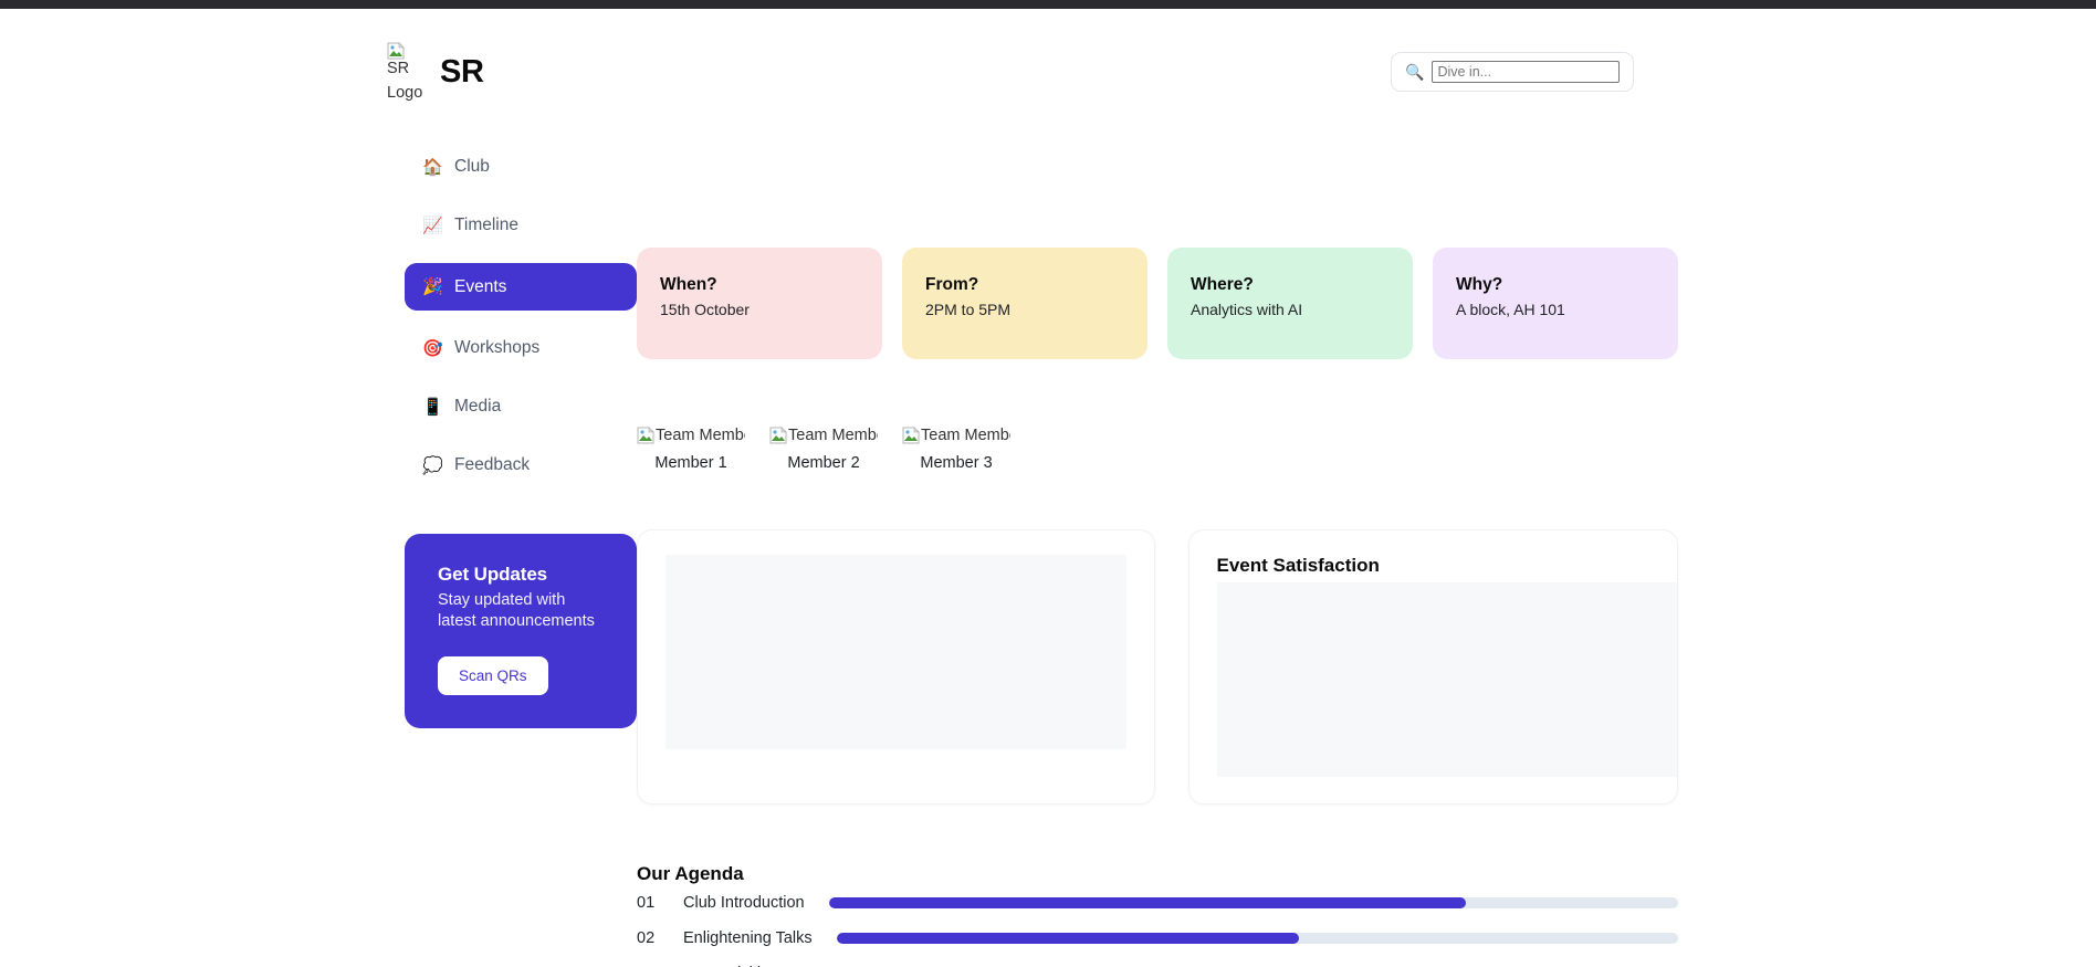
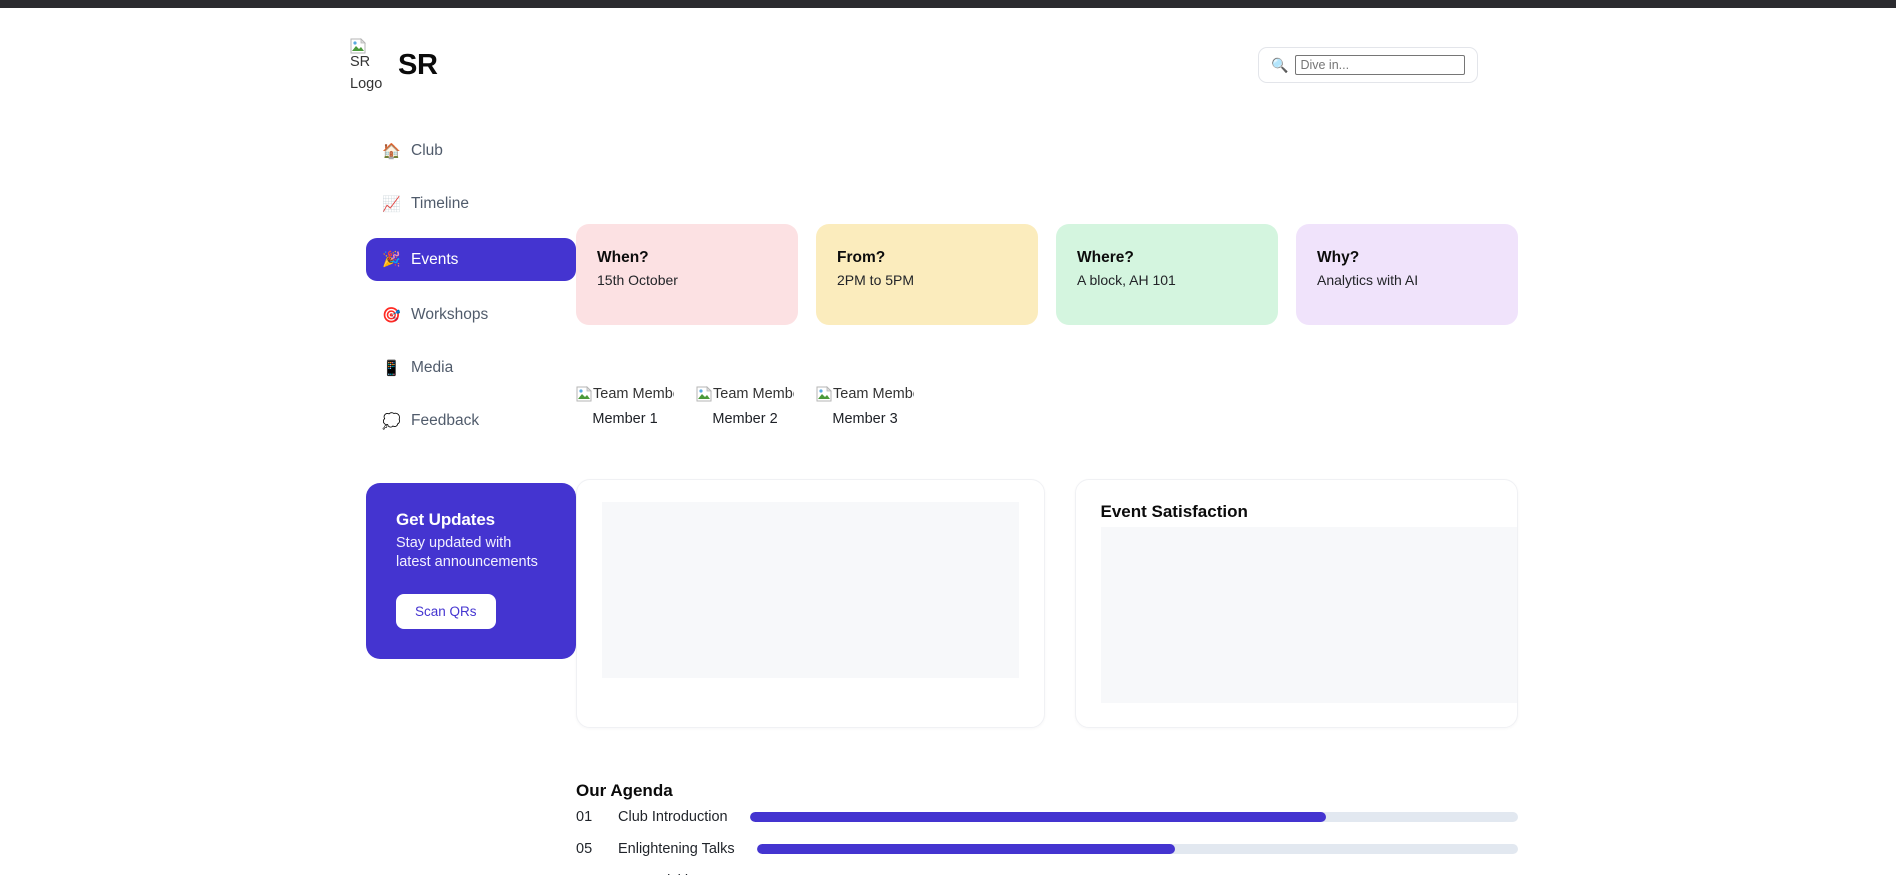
  SR Logo
  SR
  🔍
  Dive in...
  🏠
  Club
  📈
  Timeline
  🎉
  Events
  🎯
  Workshops
  📱
  Media
  💭
  Feedback
  Get Updates
  Stay updated with latest announcements
  Scan QRs
  When?
  15th October
  From?
  2PM to 5PM
  Where?
- Analytics with AI
+ A block, AH 101
  Why?
- A block, AH 101
+ Analytics with AI
  Team Memb
  Member 1
  Team Memb
  Member 2
  Team Memb
  Member 3
  Event Satisfaction
  Our Agenda
  01
  Club Introduction
- 02
+ 05
  Enlightening Talks
